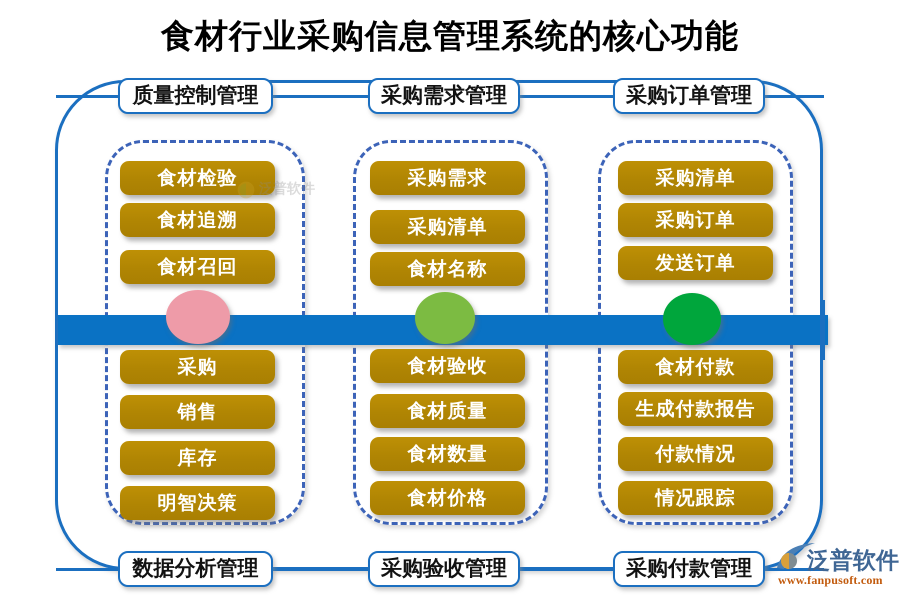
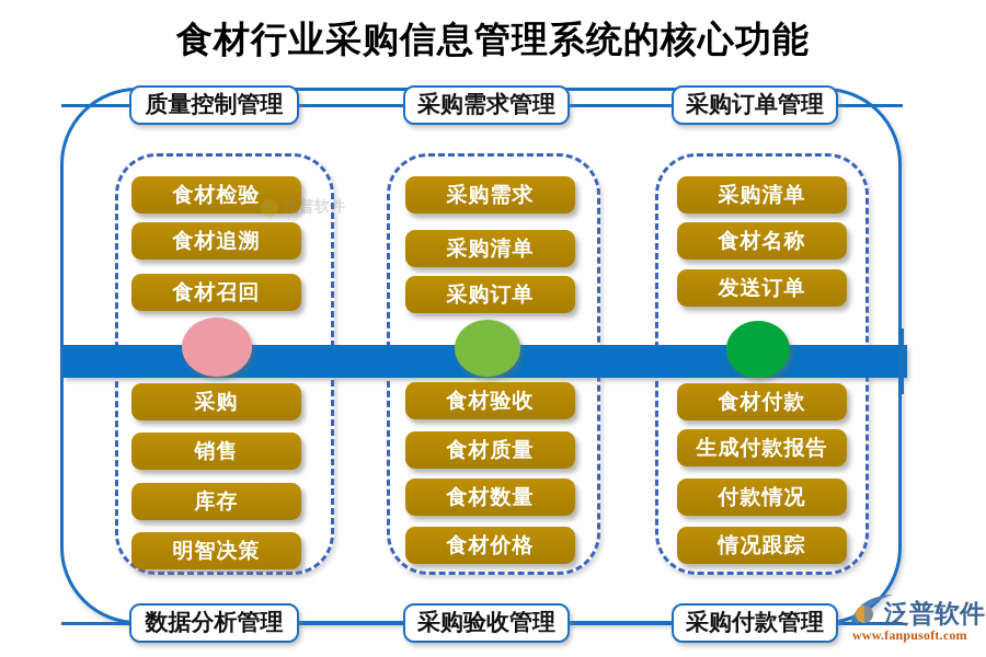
  食材行业采购信息管理系统的核心功能
  质量控制管理
  采购需求管理
  采购订单管理
  数据分析管理
  采购验收管理
  采购付款管理
  食材检验
  食材追溯
  食材召回
  采购
  销售
  库存
  明智决策
  采购需求
  采购清单
- 食材名称
+ 采购订单
  食材验收
  食材质量
  食材数量
  食材价格
  采购清单
- 采购订单
+ 食材名称
  发送订单
  食材付款
  生成付款报告
  付款情况
  情况跟踪
  泛普软件
  泛普软件
  www.fanpusoft.com
